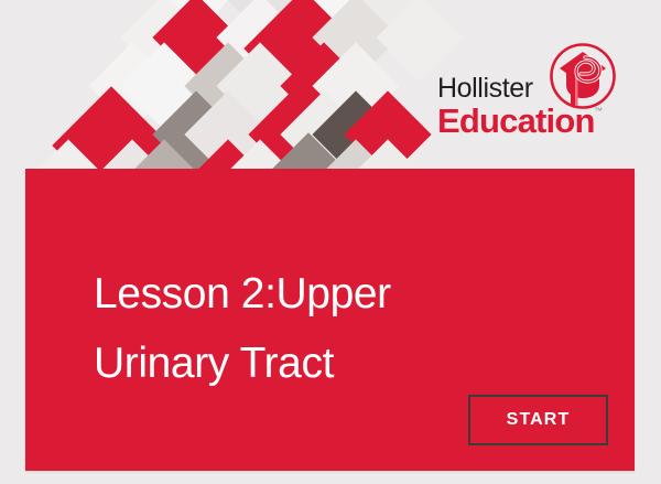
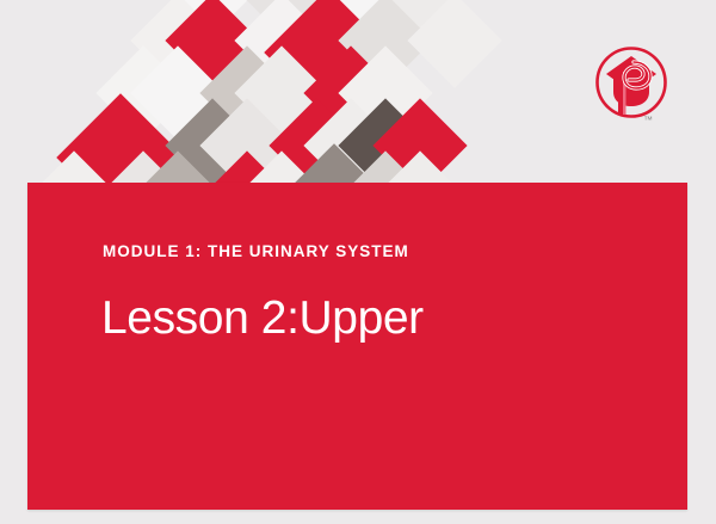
- Hollister
- Education
  ™
+ MODULE 1: THE URINARY SYSTEM
  Lesson 2:Upper
- Urinary Tract
- START
